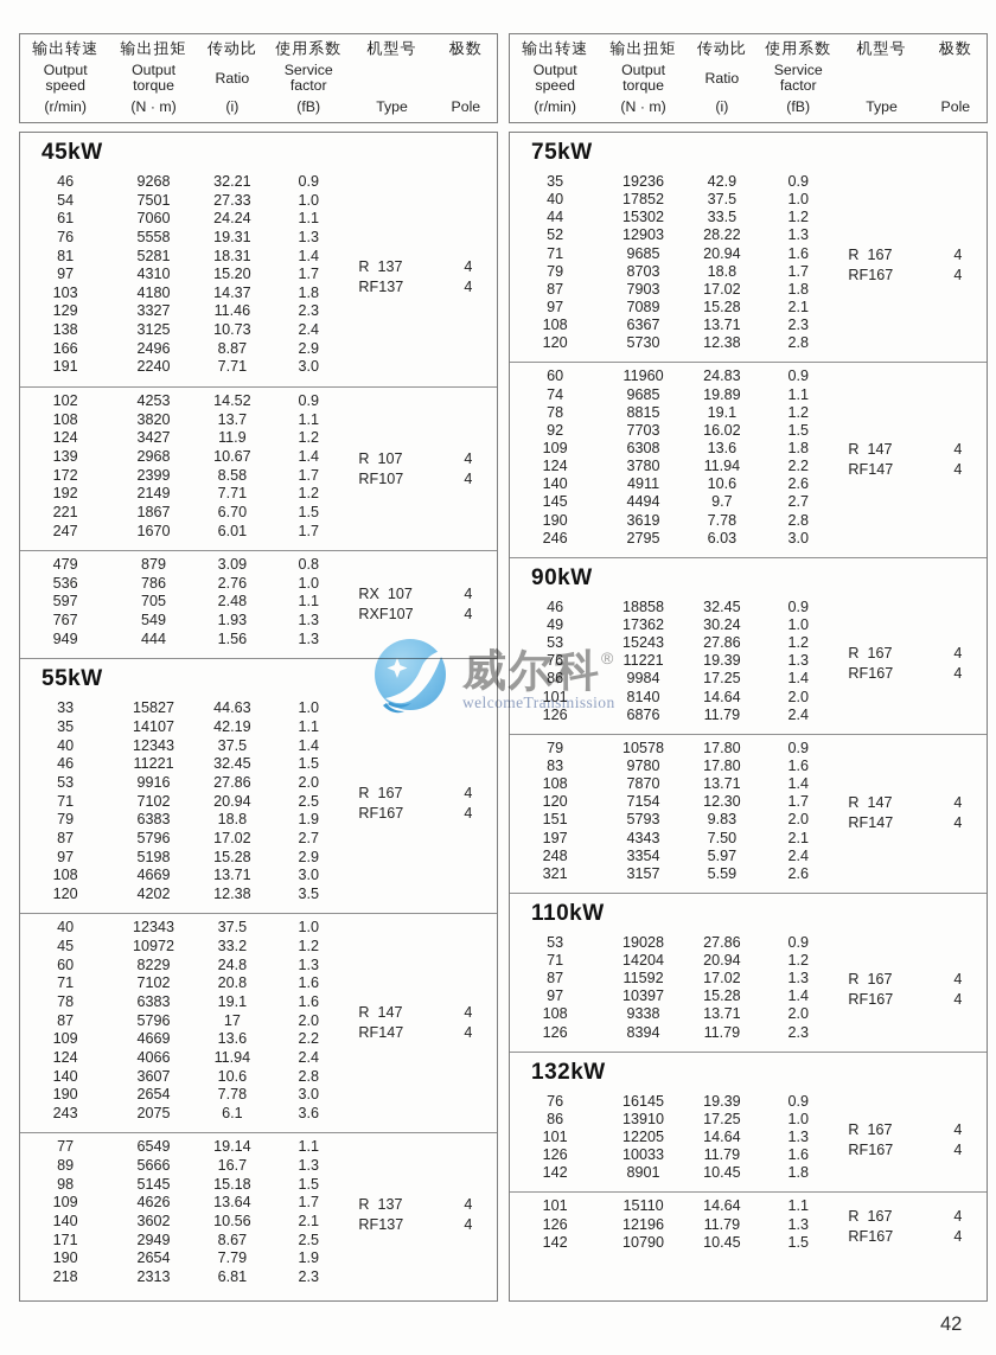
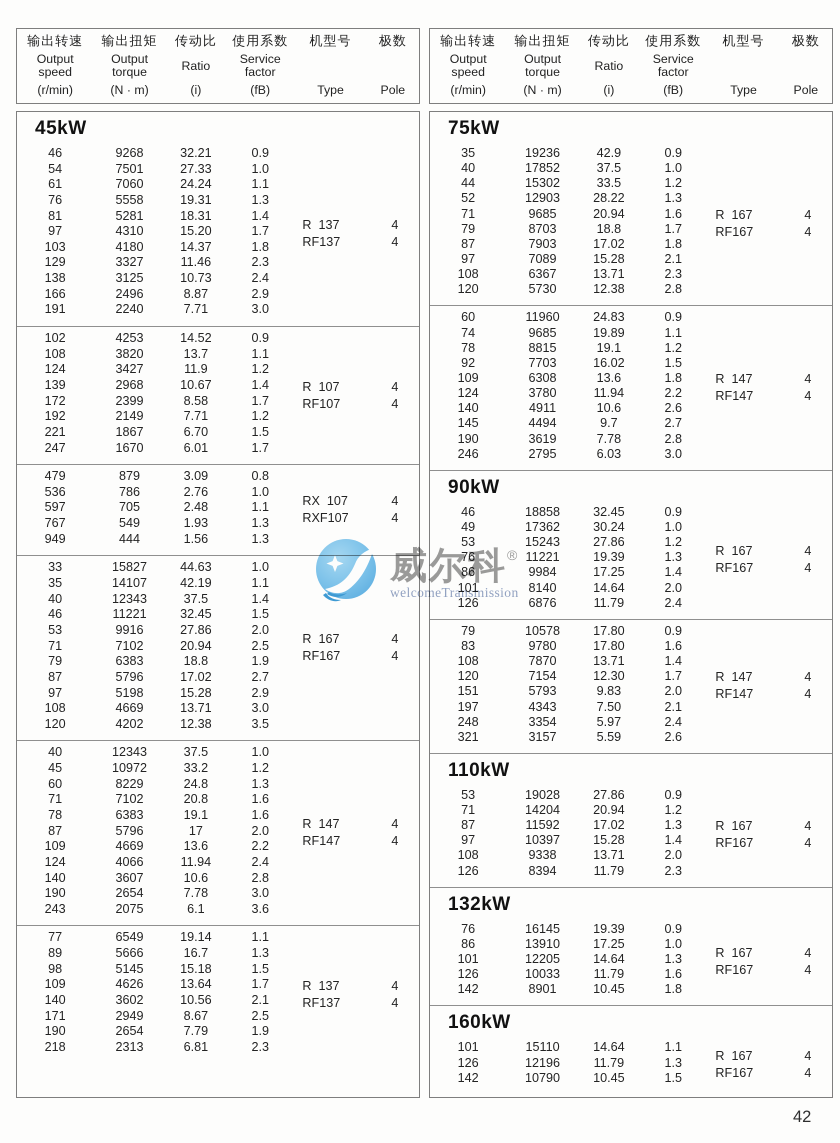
  输出转速
  Output
  speed
  (r/min)
  输出扭矩
  Output
  torque
  (N · m)
  传动比
  Ratio
  (i)
  使用系数
  Service
  factor
  (fB)
  机型号
  Type
  极数
  Pole
  45kW
  46
  9268
  32.21
  0.9
  54
  7501
  27.33
  1.0
  61
  7060
  24.24
  1.1
  76
  5558
  19.31
  1.3
  81
  5281
  18.31
  1.4
  97
  4310
  15.20
  1.7
  103
  4180
  14.37
  1.8
  129
  3327
  11.46
  2.3
  138
  3125
  10.73
  2.4
  166
  2496
  8.87
  2.9
  191
  2240
  7.71
  3.0
  R 137
  RF137
  4
  4
  102
  4253
  14.52
  0.9
  108
  3820
  13.7
  1.1
  124
  3427
  11.9
  1.2
  139
  2968
  10.67
  1.4
  172
  2399
  8.58
  1.7
  192
  2149
  7.71
  1.2
  221
  1867
  6.70
  1.5
  247
  1670
  6.01
  1.7
  R 107
  RF107
  4
  4
  479
  879
  3.09
  0.8
  536
  786
  2.76
  1.0
  597
  705
  2.48
  1.1
  767
  549
  1.93
  1.3
  949
  444
  1.56
  1.3
  RX 107
  RXF107
  4
  4
- 55kW
  33
  15827
  44.63
  1.0
  35
  14107
  42.19
  1.1
  40
  12343
  37.5
  1.4
  46
  11221
  32.45
  1.5
  53
  9916
  27.86
  2.0
  71
  7102
  20.94
  2.5
  79
  6383
  18.8
  1.9
  87
  5796
  17.02
  2.7
  97
  5198
  15.28
  2.9
  108
  4669
  13.71
  3.0
  120
  4202
  12.38
  3.5
  R 167
  RF167
  4
  4
  40
  12343
  37.5
  1.0
  45
  10972
  33.2
  1.2
  60
  8229
  24.8
  1.3
  71
  7102
  20.8
  1.6
  78
  6383
  19.1
  1.6
  87
  5796
  17
  2.0
  109
  4669
  13.6
  2.2
  124
  4066
  11.94
  2.4
  140
  3607
  10.6
  2.8
  190
  2654
  7.78
  3.0
  243
  2075
  6.1
  3.6
  R 147
  RF147
  4
  4
  77
  6549
  19.14
  1.1
  89
  5666
  16.7
  1.3
  98
  5145
  15.18
  1.5
  109
  4626
  13.64
  1.7
  140
  3602
  10.56
  2.1
  171
  2949
  8.67
  2.5
  190
  2654
  7.79
  1.9
  218
  2313
  6.81
  2.3
  R 137
  RF137
  4
  4
  输出转速
  Output
  speed
  (r/min)
  输出扭矩
  Output
  torque
  (N · m)
  传动比
  Ratio
  (i)
  使用系数
  Service
  factor
  (fB)
  机型号
  Type
  极数
  Pole
  75kW
  35
  19236
  42.9
  0.9
  40
  17852
  37.5
  1.0
  44
  15302
  33.5
  1.2
  52
  12903
  28.22
  1.3
  71
  9685
  20.94
  1.6
  79
  8703
  18.8
  1.7
  87
  7903
  17.02
  1.8
  97
  7089
  15.28
  2.1
  108
  6367
  13.71
  2.3
  120
  5730
  12.38
  2.8
  R 167
  RF167
  4
  4
  60
  11960
  24.83
  0.9
  74
  9685
  19.89
  1.1
  78
  8815
  19.1
  1.2
  92
  7703
  16.02
  1.5
  109
  6308
  13.6
  1.8
  124
  3780
  11.94
  2.2
  140
  4911
  10.6
  2.6
  145
  4494
  9.7
  2.7
  190
  3619
  7.78
  2.8
  246
  2795
  6.03
  3.0
  R 147
  RF147
  4
  4
  90kW
  46
  18858
  32.45
  0.9
  49
  17362
  30.24
  1.0
  53
  15243
  27.86
  1.2
  76
  11221
  19.39
  1.3
  86
  9984
  17.25
  1.4
  101
  8140
  14.64
  2.0
  126
  6876
  11.79
  2.4
  R 167
  RF167
  4
  4
  79
  10578
  17.80
  0.9
  83
  9780
  17.80
  1.6
  108
  7870
  13.71
  1.4
  120
  7154
  12.30
  1.7
  151
  5793
  9.83
  2.0
  197
  4343
  7.50
  2.1
  248
  3354
  5.97
  2.4
  321
  3157
  5.59
  2.6
  R 147
  RF147
  4
  4
  110kW
  53
  19028
  27.86
  0.9
  71
  14204
  20.94
  1.2
  87
  11592
  17.02
  1.3
  97
  10397
  15.28
  1.4
  108
  9338
  13.71
  2.0
  126
  8394
  11.79
  2.3
  R 167
  RF167
  4
  4
  132kW
  76
  16145
  19.39
  0.9
  86
  13910
  17.25
  1.0
  101
  12205
  14.64
  1.3
  126
  10033
  11.79
  1.6
  142
  8901
  10.45
  1.8
  R 167
  RF167
  4
  4
+ 160kW
  101
  15110
  14.64
  1.1
  126
  12196
  11.79
  1.3
  142
  10790
  10.45
  1.5
  R 167
  RF167
  4
  4
  威尔科®
  welcomeTransmission
  42
